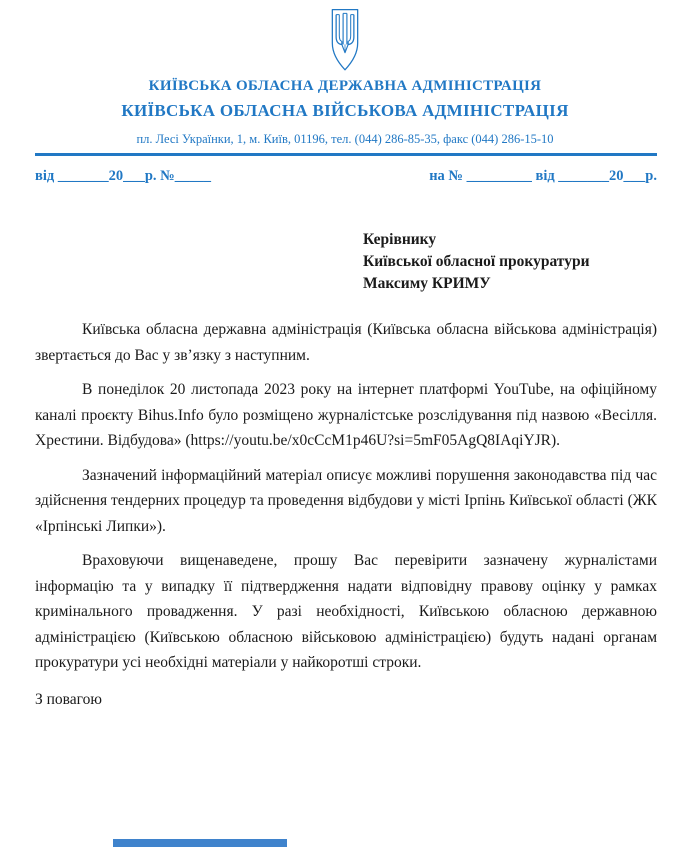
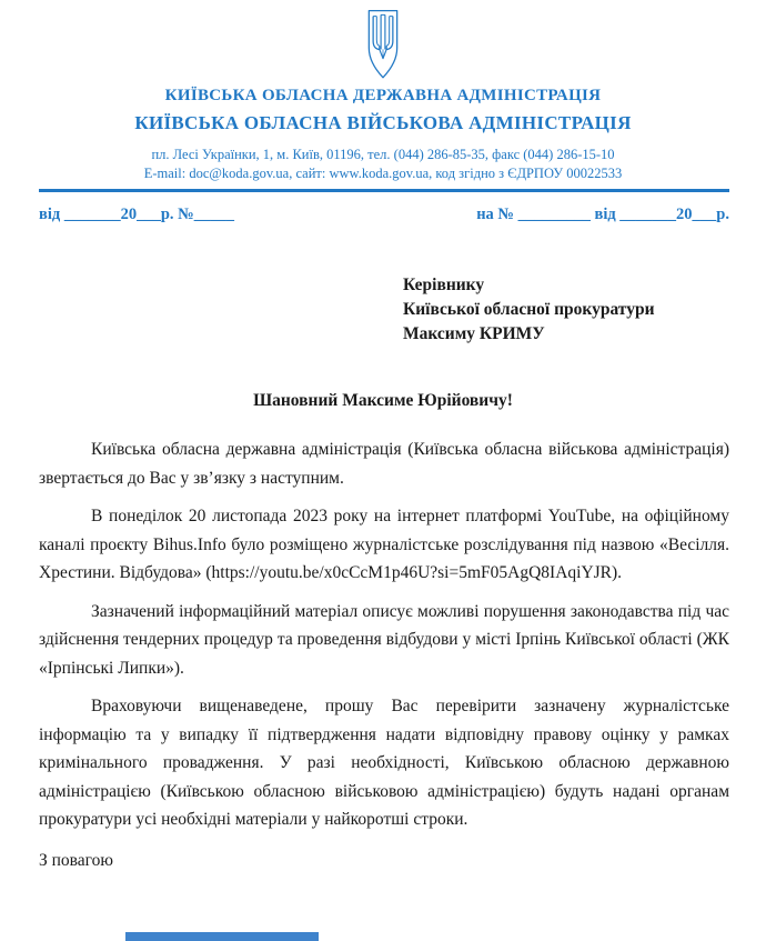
  КИЇВСЬКА ОБЛАСНА ДЕРЖАВНА АДМІНІСТРАЦІЯ
  КИЇВСЬКА ОБЛАСНА ВІЙСЬКОВА АДМІНІСТРАЦІЯ
  пл. Лесі Українки, 1, м. Київ, 01196, тел. (044) 286-85-35, факс (044) 286-15-10
+ E-mail: doc@koda.gov.ua, сайт: www.koda.gov.ua, код згідно з ЄДРПОУ 00022533
  від _______20___р. №_____
  на № _________ від _______20___р.
  Керівнику
  Київської обласної прокуратури
  Максиму КРИМУ
+ Шановний Максиме Юрійовичу!
  Київська обласна державна адміністрація (Київська обласна військова адміністрація) звертається до Вас у зв’язку з наступним.
  В понеділок 20 листопада 2023 року на інтернет платформі YouTube, на офіційному каналі проєкту Bihus.Info було розміщено журналістське розслідування під назвою «Весілля. Хрестини. Відбудова» (https://youtu.be/x0cCcM1p46U?si=5mF05AgQ8IAqiYJR).
  Зазначений інформаційний матеріал описує можливі порушення законодавства під час здійснення тендерних процедур та проведення відбудови у місті Ірпінь Київської області (ЖК «Ірпінські Липки»).
- Враховуючи вищенаведене, прошу Вас перевірити зазначену журналістами інформацію та у випадку її підтвердження надати відповідну правову оцінку у рамках кримінального провадження. У разі необхідності, Київською обласною державною адміністрацією (Київською обласною військовою адміністрацією) будуть надані органам прокуратури усі необхідні матеріали у найкоротші строки.
+ Враховуючи вищенаведене, прошу Вас перевірити зазначену журналістське інформацію та у випадку її підтвердження надати відповідну правову оцінку у рамках кримінального провадження. У разі необхідності, Київською обласною державною адміністрацією (Київською обласною військовою адміністрацією) будуть надані органам прокуратури усі необхідні матеріали у найкоротші строки.
  З повагою
